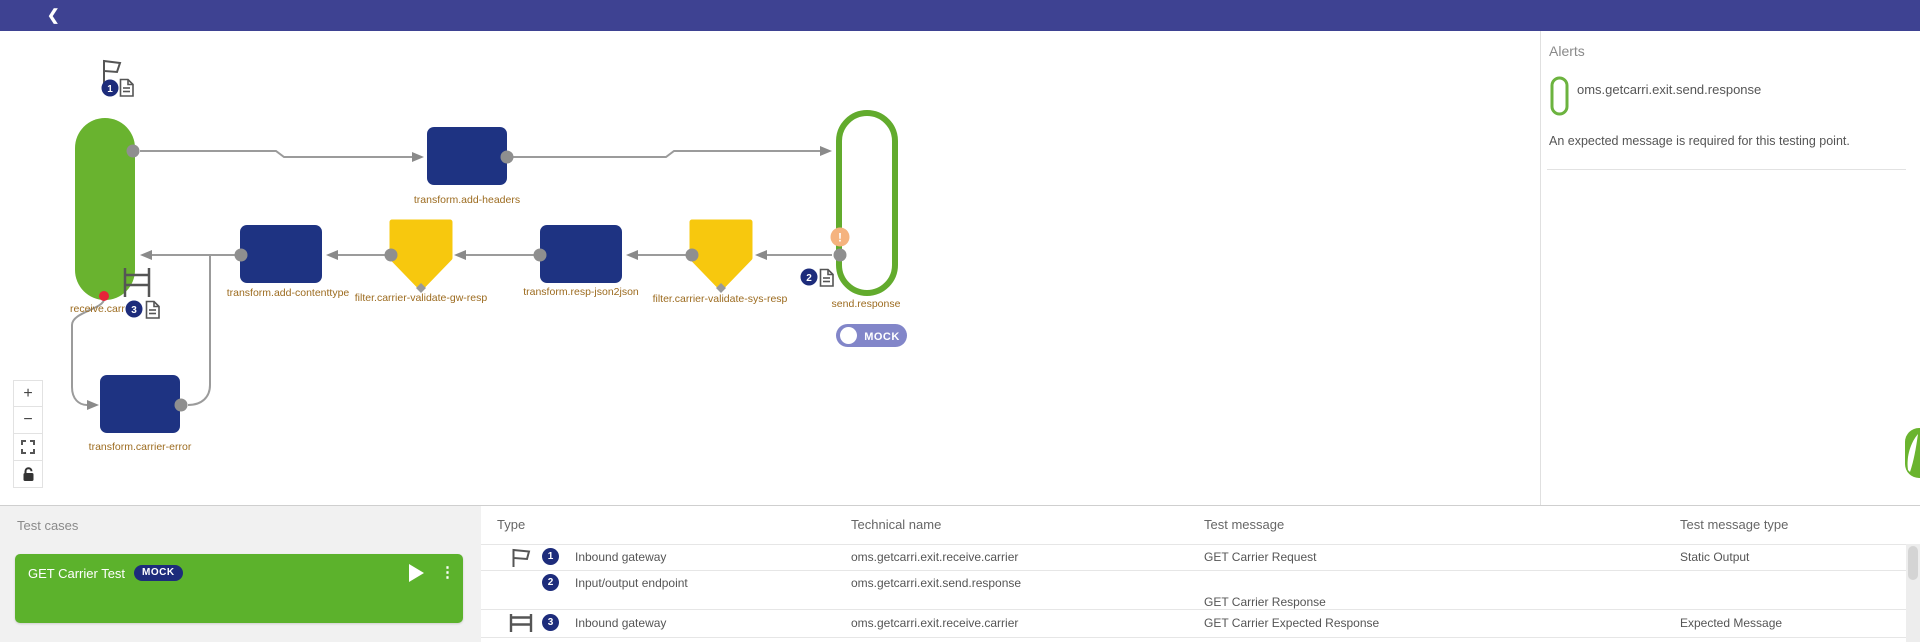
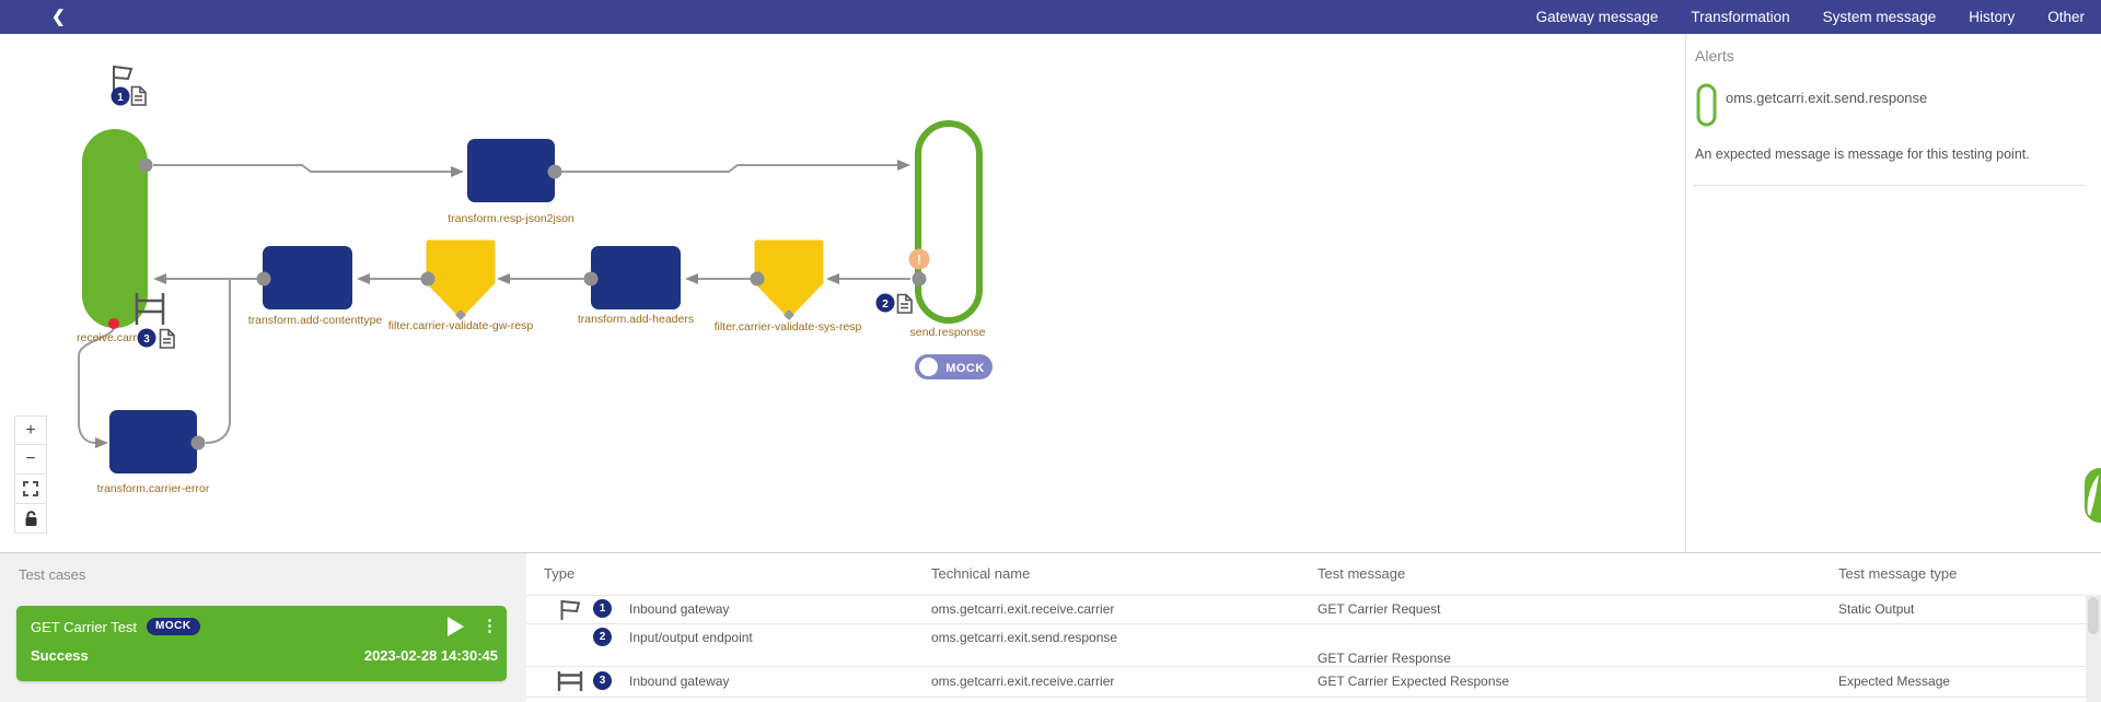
  ❮
+ Gateway message
+ Transformation
+ System message
+ History
+ Other
  !
  1
  3
  2
  MOCK
  receive.carr
- transform.add-headers
+ transform.resp-json2json
  transform.add-contenttype
  filter.carrier-validate-gw-resp
- transform.resp-json2json
+ transform.add-headers
  filter.carrier-validate-sys-resp
  send.response
  transform.carrier-error
  +
  −
  Alerts
  oms.getcarri.exit.send.response
- An expected message is required for this testing point.
+ An expected message is message for this testing point.
  Test cases
  GET Carrier Test
  MOCK
  ⋮
+ Success
+ 2023-02-28 14:30:45
  Type
  Technical name
  Test message
  Test message type
  1
  Inbound gateway
  oms.getcarri.exit.receive.carrier
  GET Carrier Request
  Static Output
  2
  Input/output endpoint
  oms.getcarri.exit.send.response
  GET Carrier Response
  3
  Inbound gateway
  oms.getcarri.exit.receive.carrier
  GET Carrier Expected Response
  Expected Message
